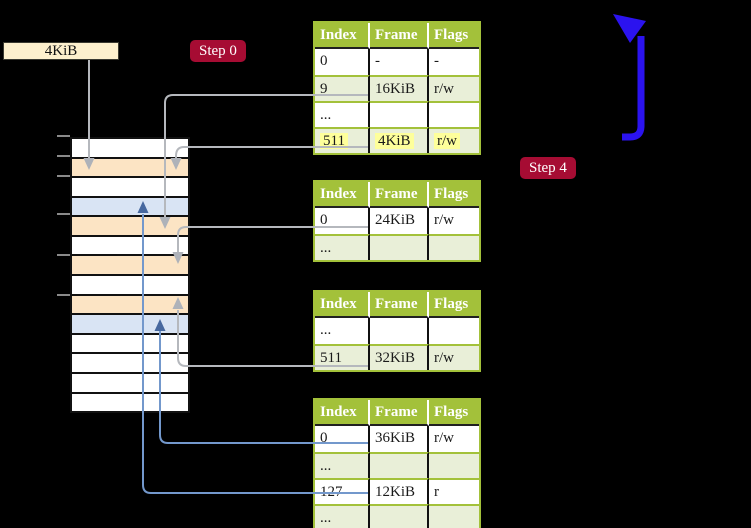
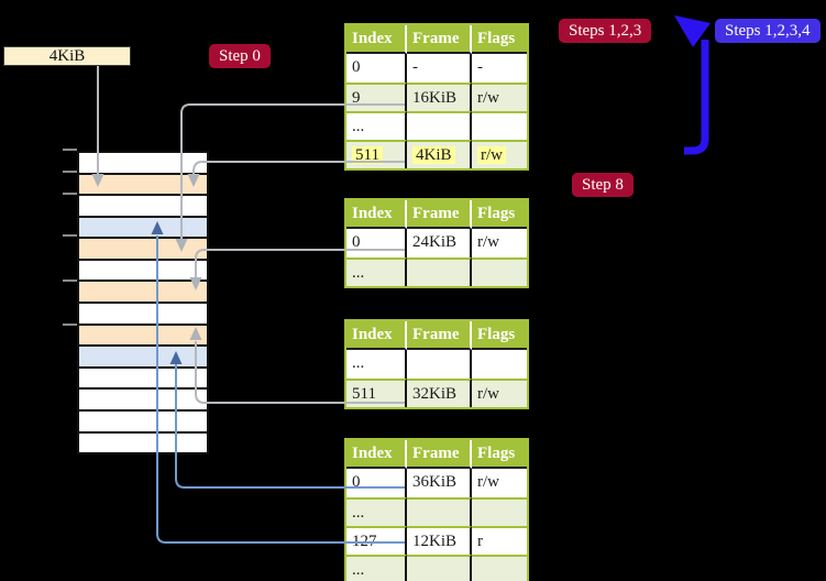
  4KiB
  Step 0
+ Steps 1,2,3
+ Steps 1,2,3,4
- Step 4
+ Step 8
  Index
  Frame
  Flags
  0
  -
  -
  9
  16KiB
  r/w
  ...
  511
  4KiB
  r/w
  Index
  Frame
  Flags
  0
  24KiB
  r/w
  ...
  Index
  Frame
  Flags
  ...
  511
  32KiB
  r/w
  Index
  Frame
  Flags
  0
  36KiB
  r/w
  ...
  12KiB
  r
  ...
